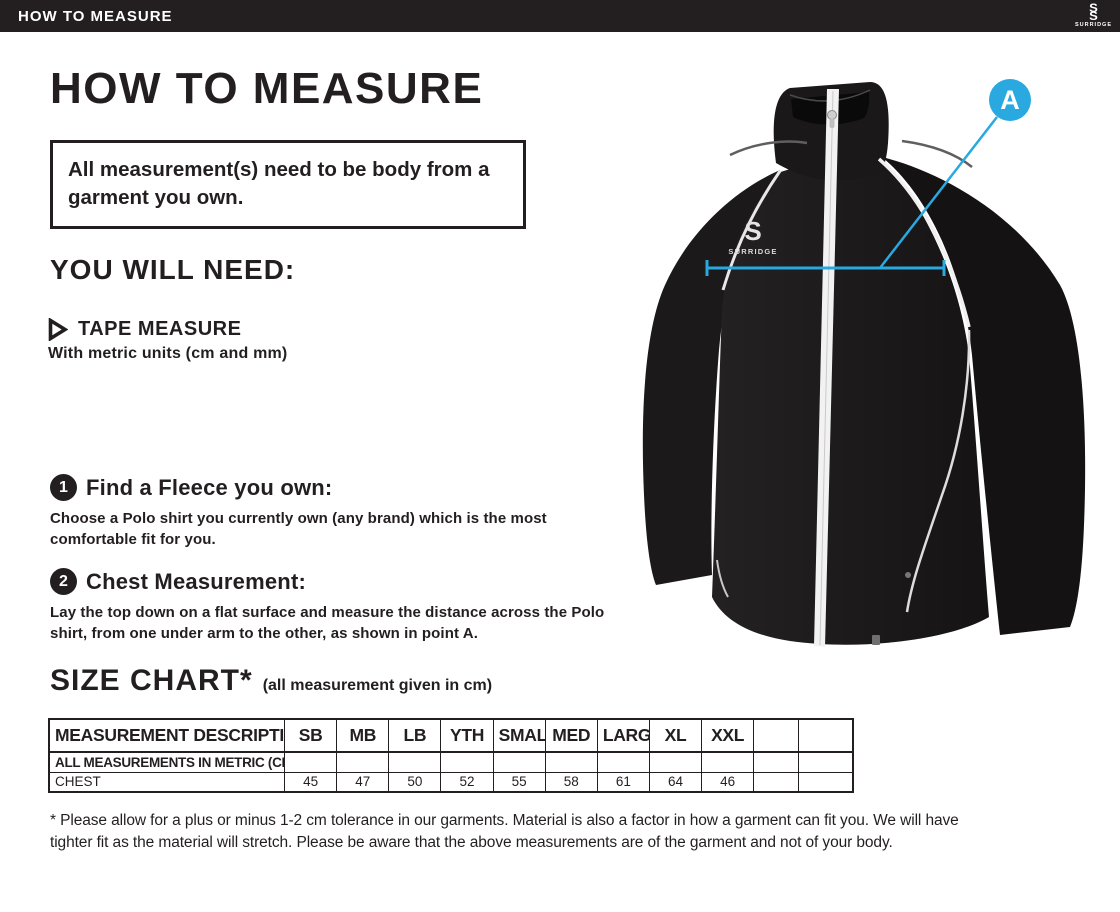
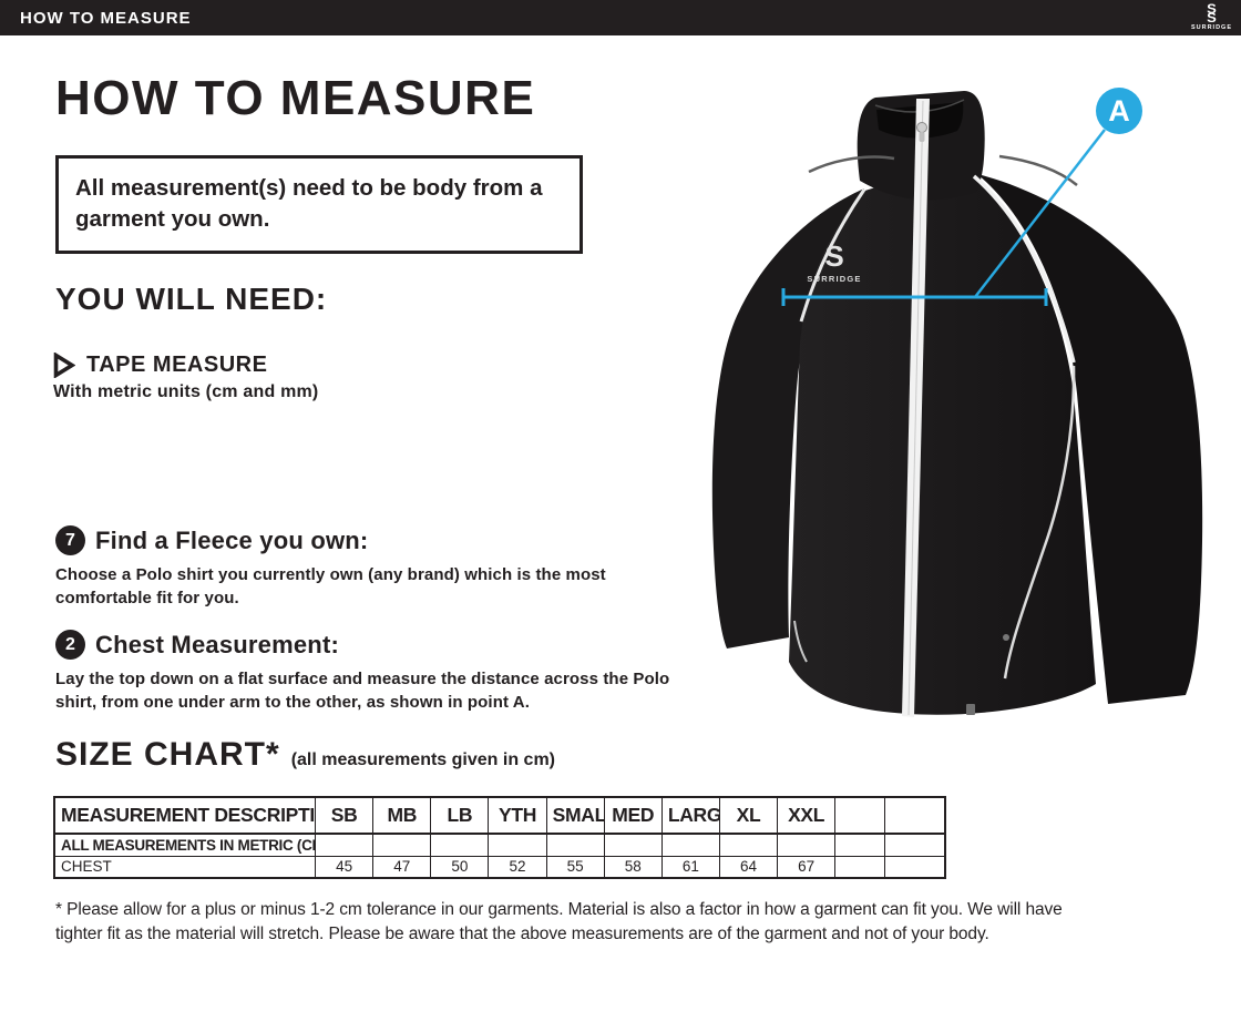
  HOW TO MEASURE
  S
  S
  HOW TO MEASURE
  All measurement(s) need to be body from a garment you own.
  YOU WILL NEED:
  TAPE MEASURE
  With metric units (cm and mm)
- 1
+ 7
  Find a Fleece you own:
  Choose a Polo shirt you currently own (any brand) which is the most comfortable fit for you.
  2
  Chest Measurement:
  Lay the top down on a flat surface and measure the distance across the Polo shirt, from one under arm to the other, as shown in point A.
  SIZE CHART*
- (all measurement given in cm)
+ (all measurements given in cm)
  MEASUREMENT DESCRIPTI	SB	MB	LB	YTH	SMAL	MED	LARG	XL	XXL
  ALL MEASUREMENTS IN METRIC (C
- CHEST	45	47	50	52	55	58	61	64	46
+ CHEST	45	47	50	52	55	58	61	64	67
  * Please allow for a plus or minus 1-2 cm tolerance in our garments. Material is also a factor in how a garment can fit you. We will have
  tighter fit as the material will stretch. Please be aware that the above measurements are of the garment and not of your body.
  S
  SURRIDGE
  A
